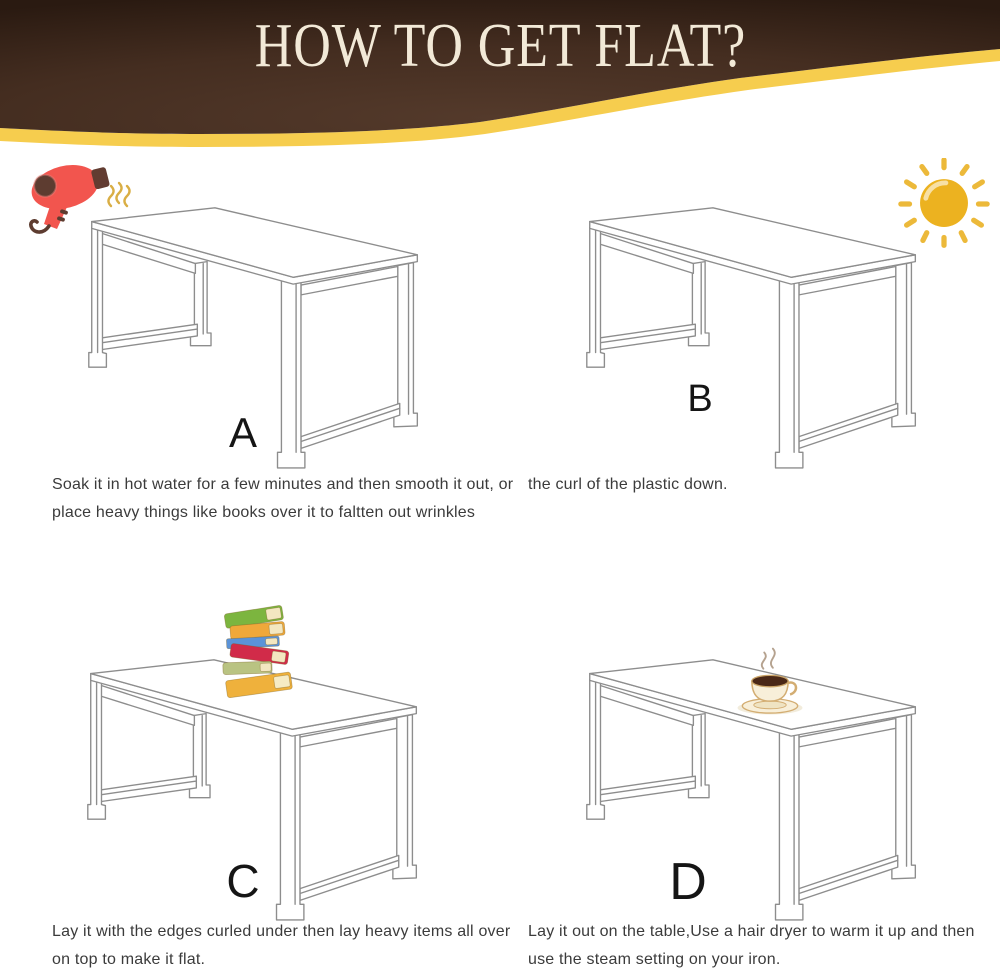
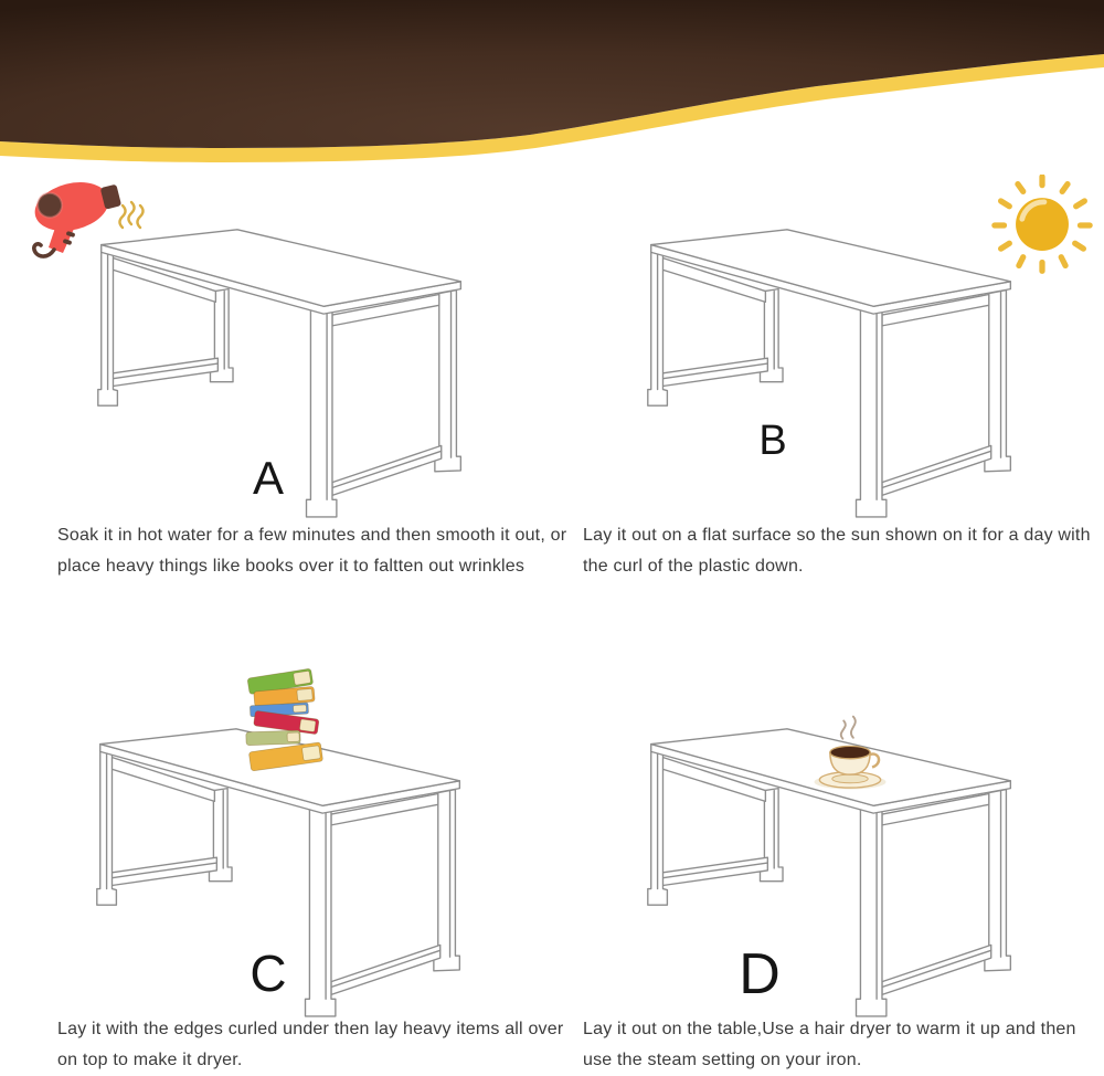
- HOW TO GET FLAT?
  A
  Soak it in hot water for a few minutes and then smooth it out, or
  place heavy things like books over it to faltten out wrinkles
  B
+ Lay it out on a flat surface so the sun shown on it for a day with
  the curl of the plastic down.
  C
  Lay it with the edges curled under then lay heavy items all over
- on top to make it flat.
+ on top to make it dryer.
  D
  Lay it out on the table,Use a hair dryer to warm it up and then
  use the steam setting on your iron.
